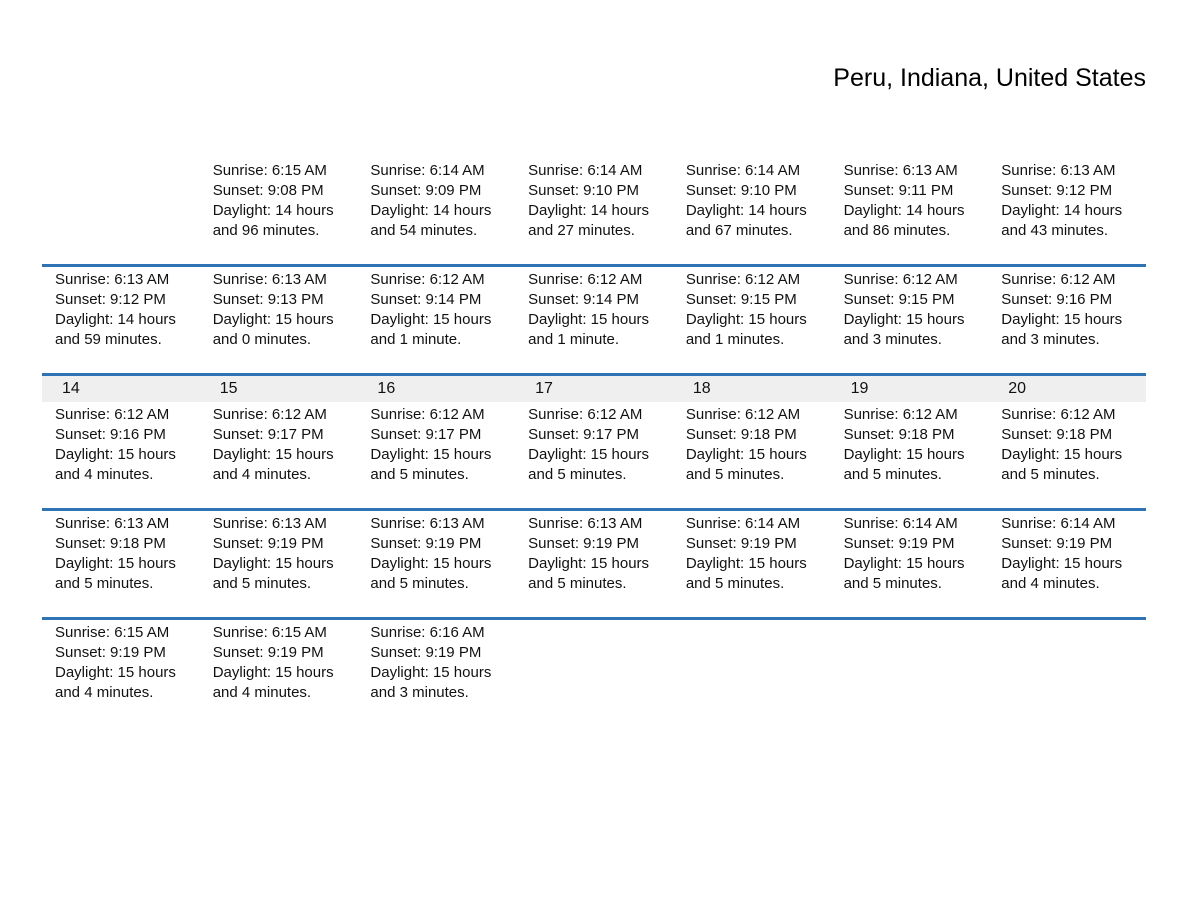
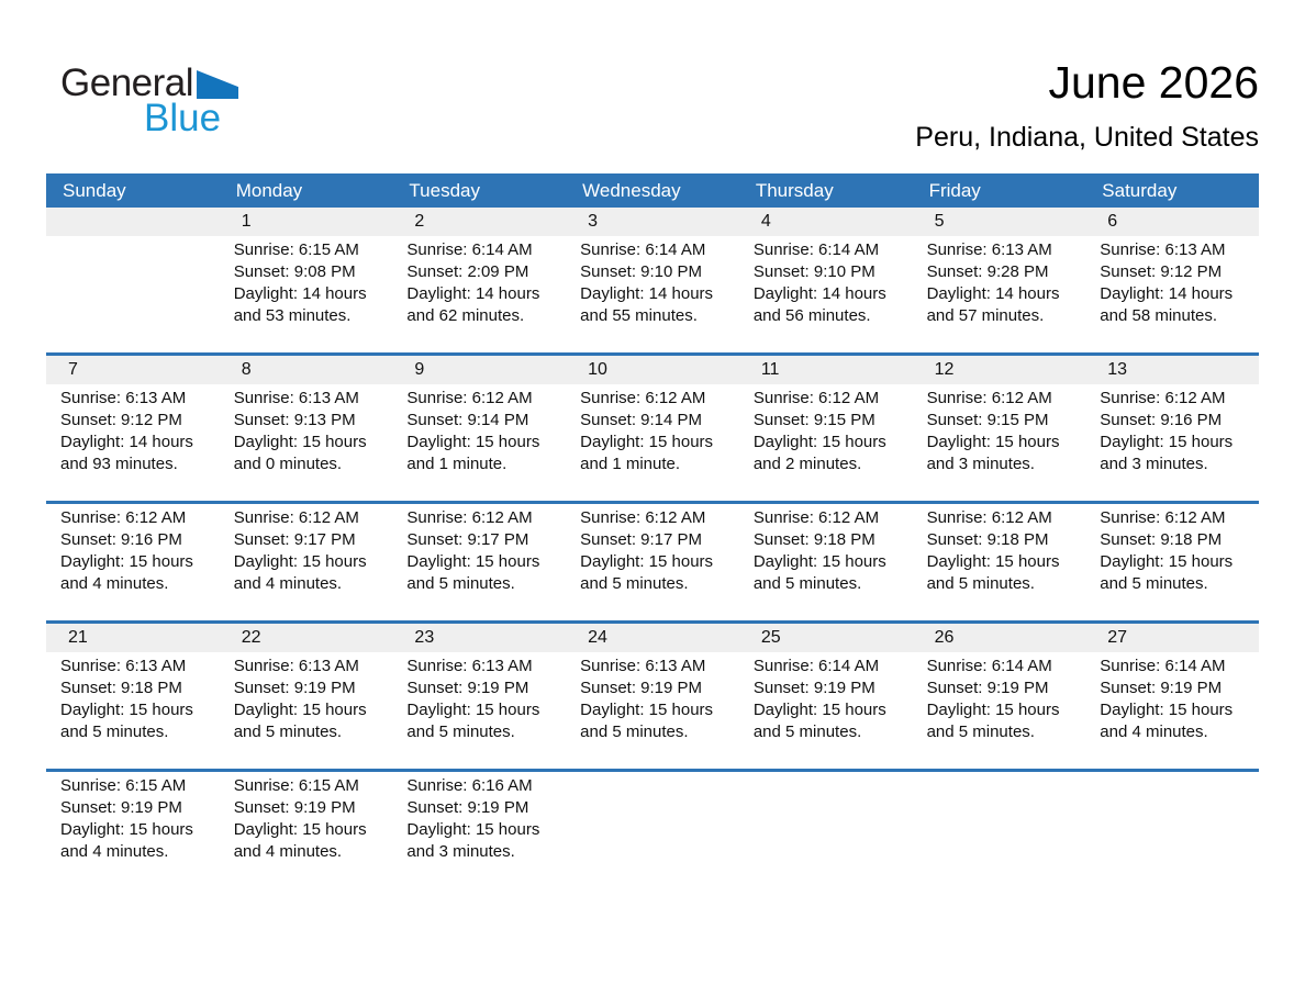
+ General
+ Blue
+ June 2026
  Peru, Indiana, United States
+ Sunday
+ Monday
+ Tuesday
+ Wednesday
+ Thursday
+ Friday
+ Saturday
+ 1
+ 2
+ 3
+ 4
+ 5
+ 6
  Sunrise: 6:15 AM
  Sunset: 9:08 PM
  Daylight: 14 hours
- and 96 minutes.
+ and 53 minutes.
  Sunrise: 6:14 AM
- Sunset: 9:09 PM
+ Sunset: 2:09 PM
  Daylight: 14 hours
- and 54 minutes.
+ and 62 minutes.
  Sunrise: 6:14 AM
  Sunset: 9:10 PM
  Daylight: 14 hours
- and 27 minutes.
+ and 55 minutes.
  Sunrise: 6:14 AM
  Sunset: 9:10 PM
  Daylight: 14 hours
- and 67 minutes.
+ and 56 minutes.
  Sunrise: 6:13 AM
- Sunset: 9:11 PM
+ Sunset: 9:28 PM
  Daylight: 14 hours
- and 86 minutes.
+ and 57 minutes.
  Sunrise: 6:13 AM
  Sunset: 9:12 PM
  Daylight: 14 hours
- and 43 minutes.
+ and 58 minutes.
+ 7
+ 8
+ 9
+ 10
+ 11
+ 12
+ 13
  Sunrise: 6:13 AM
  Sunset: 9:12 PM
  Daylight: 14 hours
- and 59 minutes.
+ and 93 minutes.
  Sunrise: 6:13 AM
  Sunset: 9:13 PM
  Daylight: 15 hours
  and 0 minutes.
  Sunrise: 6:12 AM
  Sunset: 9:14 PM
  Daylight: 15 hours
  and 1 minute.
  Sunrise: 6:12 AM
  Sunset: 9:14 PM
  Daylight: 15 hours
  and 1 minute.
  Sunrise: 6:12 AM
  Sunset: 9:15 PM
  Daylight: 15 hours
- and 1 minutes.
+ and 2 minutes.
  Sunrise: 6:12 AM
  Sunset: 9:15 PM
  Daylight: 15 hours
  and 3 minutes.
  Sunrise: 6:12 AM
  Sunset: 9:16 PM
  Daylight: 15 hours
  and 3 minutes.
- 14
- 15
- 16
- 17
- 18
- 19
- 20
  Sunrise: 6:12 AM
  Sunset: 9:16 PM
  Daylight: 15 hours
  and 4 minutes.
  Sunrise: 6:12 AM
  Sunset: 9:17 PM
  Daylight: 15 hours
  and 4 minutes.
  Sunrise: 6:12 AM
  Sunset: 9:17 PM
  Daylight: 15 hours
  and 5 minutes.
  Sunrise: 6:12 AM
  Sunset: 9:17 PM
  Daylight: 15 hours
  and 5 minutes.
  Sunrise: 6:12 AM
  Sunset: 9:18 PM
  Daylight: 15 hours
  and 5 minutes.
  Sunrise: 6:12 AM
  Sunset: 9:18 PM
  Daylight: 15 hours
  and 5 minutes.
  Sunrise: 6:12 AM
  Sunset: 9:18 PM
  Daylight: 15 hours
  and 5 minutes.
+ 21
+ 22
+ 23
+ 24
+ 25
+ 26
+ 27
  Sunrise: 6:13 AM
  Sunset: 9:18 PM
  Daylight: 15 hours
  and 5 minutes.
  Sunrise: 6:13 AM
  Sunset: 9:19 PM
  Daylight: 15 hours
  and 5 minutes.
  Sunrise: 6:13 AM
  Sunset: 9:19 PM
  Daylight: 15 hours
  and 5 minutes.
  Sunrise: 6:13 AM
  Sunset: 9:19 PM
  Daylight: 15 hours
  and 5 minutes.
  Sunrise: 6:14 AM
  Sunset: 9:19 PM
  Daylight: 15 hours
  and 5 minutes.
  Sunrise: 6:14 AM
  Sunset: 9:19 PM
  Daylight: 15 hours
  and 5 minutes.
  Sunrise: 6:14 AM
  Sunset: 9:19 PM
  Daylight: 15 hours
  and 4 minutes.
  Sunrise: 6:15 AM
  Sunset: 9:19 PM
  Daylight: 15 hours
  and 4 minutes.
  Sunrise: 6:15 AM
  Sunset: 9:19 PM
  Daylight: 15 hours
  and 4 minutes.
  Sunrise: 6:16 AM
  Sunset: 9:19 PM
  Daylight: 15 hours
  and 3 minutes.
